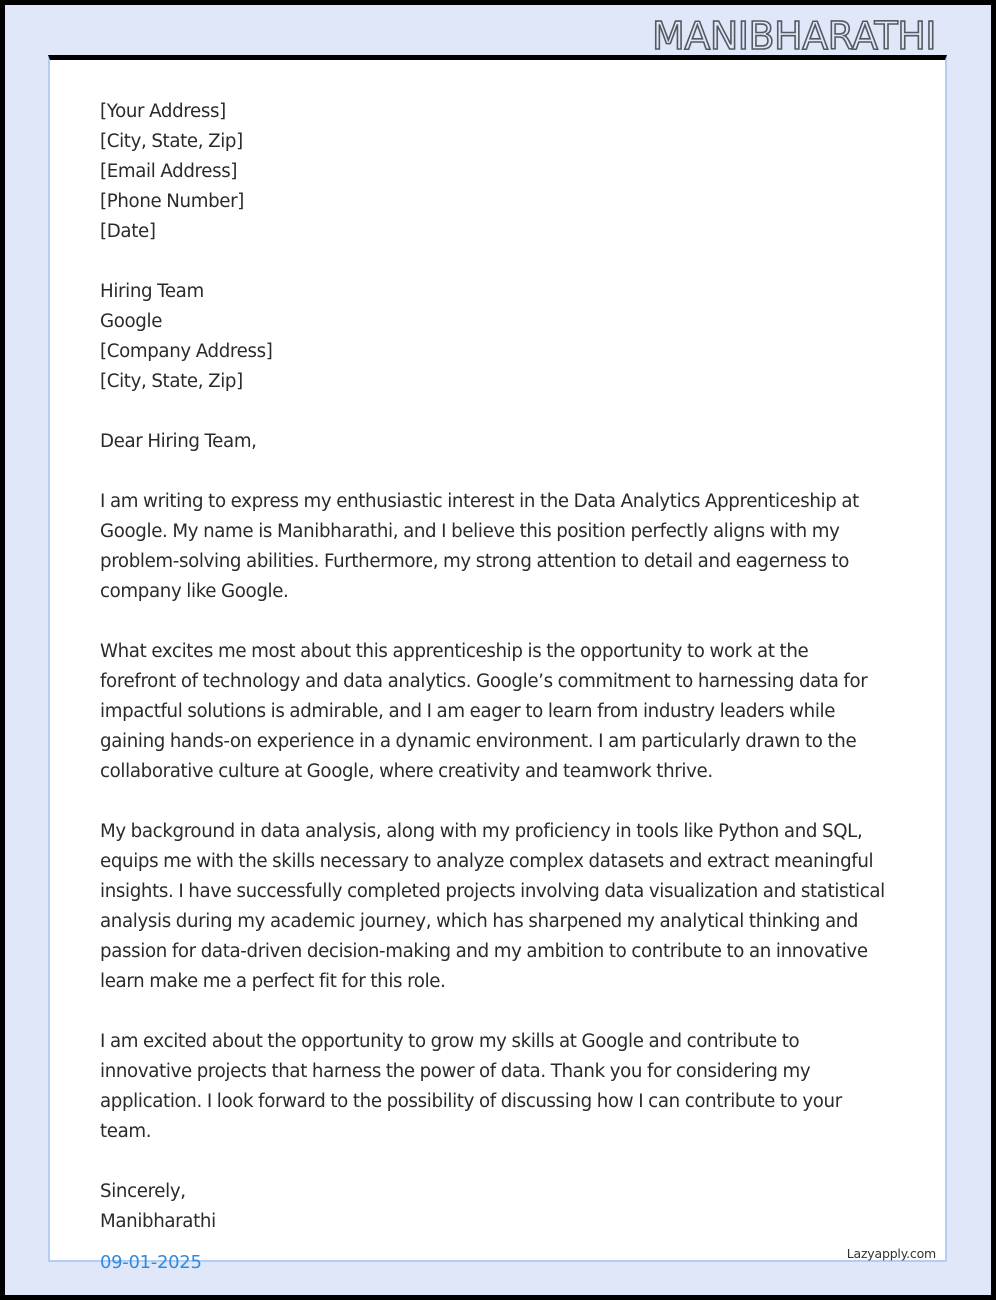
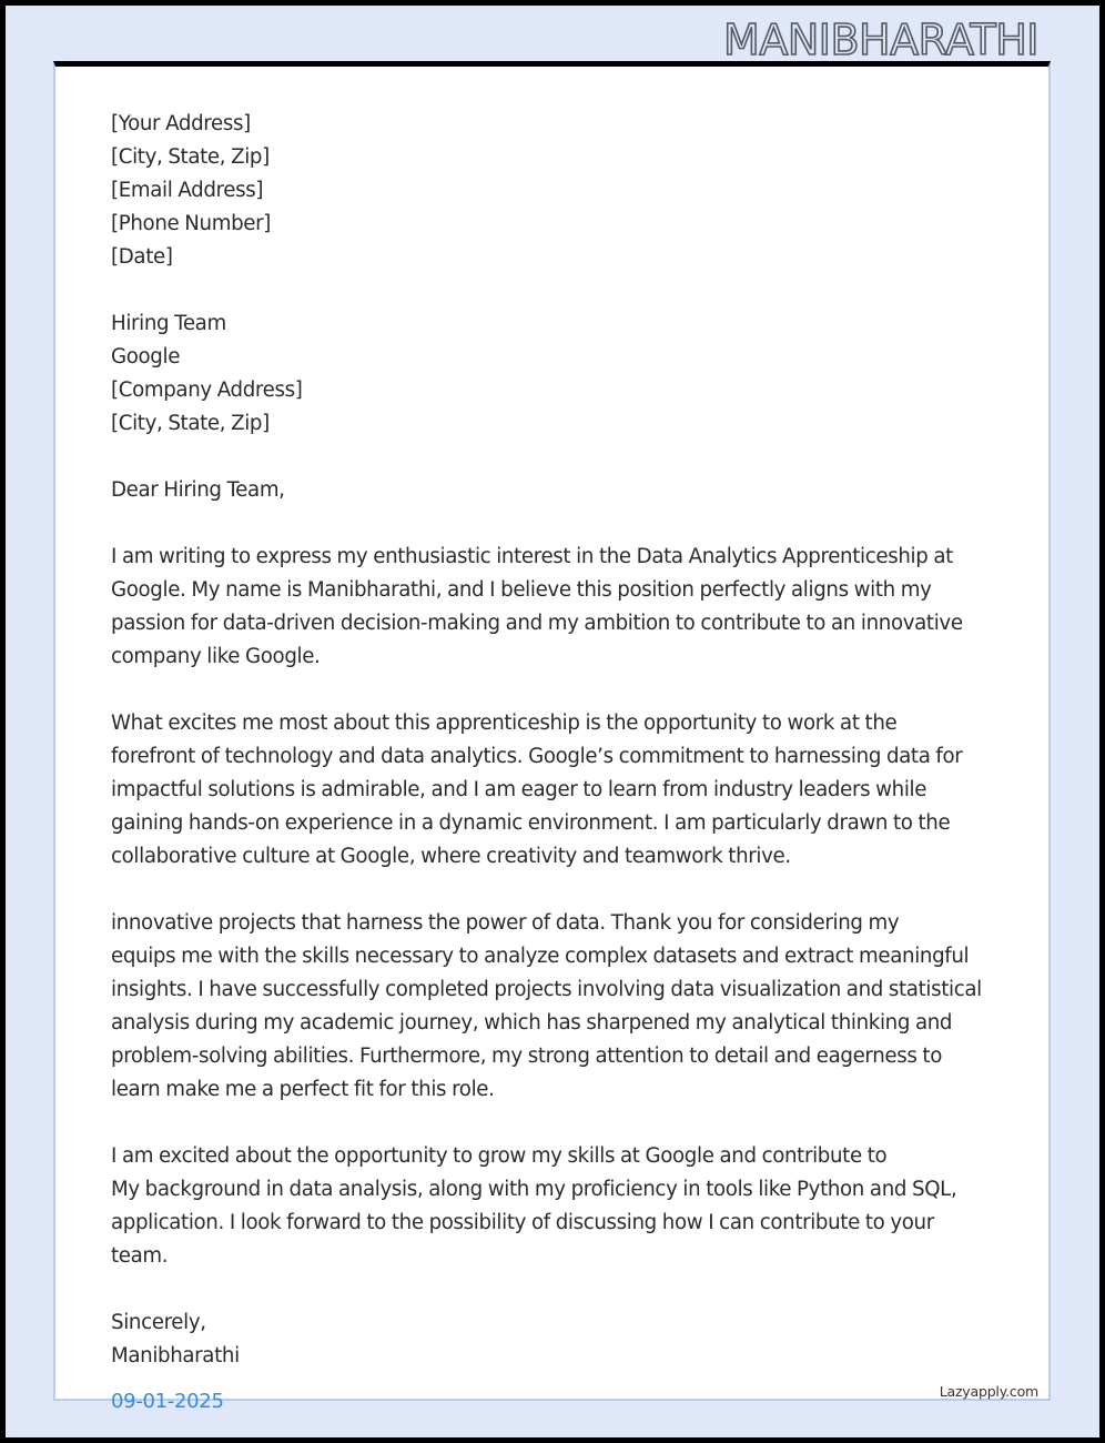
  MANIBHARATHI
  [Your Address]
  [City, State, Zip]
  [Email Address]
  [Phone Number]
  [Date]
  Hiring Team
  Google
  [Company Address]
  [City, State, Zip]
  Dear Hiring Team,
  I am writing to express my enthusiastic interest in the Data Analytics Apprenticeship at
  Google. My name is Manibharathi, and I believe this position perfectly aligns with my
- problem-solving abilities. Furthermore, my strong attention to detail and eagerness to
+ passion for data-driven decision-making and my ambition to contribute to an innovative
  company like Google.
  What excites me most about this apprenticeship is the opportunity to work at the
  forefront of technology and data analytics. Google’s commitment to harnessing data for
  impactful solutions is admirable, and I am eager to learn from industry leaders while
  gaining hands-on experience in a dynamic environment. I am particularly drawn to the
  collaborative culture at Google, where creativity and teamwork thrive.
- My background in data analysis, along with my proficiency in tools like Python and SQL,
+ innovative projects that harness the power of data. Thank you for considering my
  equips me with the skills necessary to analyze complex datasets and extract meaningful
  insights. I have successfully completed projects involving data visualization and statistical
  analysis during my academic journey, which has sharpened my analytical thinking and
- passion for data-driven decision-making and my ambition to contribute to an innovative
+ problem-solving abilities. Furthermore, my strong attention to detail and eagerness to
  learn make me a perfect fit for this role.
  I am excited about the opportunity to grow my skills at Google and contribute to
- innovative projects that harness the power of data. Thank you for considering my
+ My background in data analysis, along with my proficiency in tools like Python and SQL,
  application. I look forward to the possibility of discussing how I can contribute to your
  team.
  Sincerely,
  Manibharathi
  09-01-2025
  Lazyapply.com
